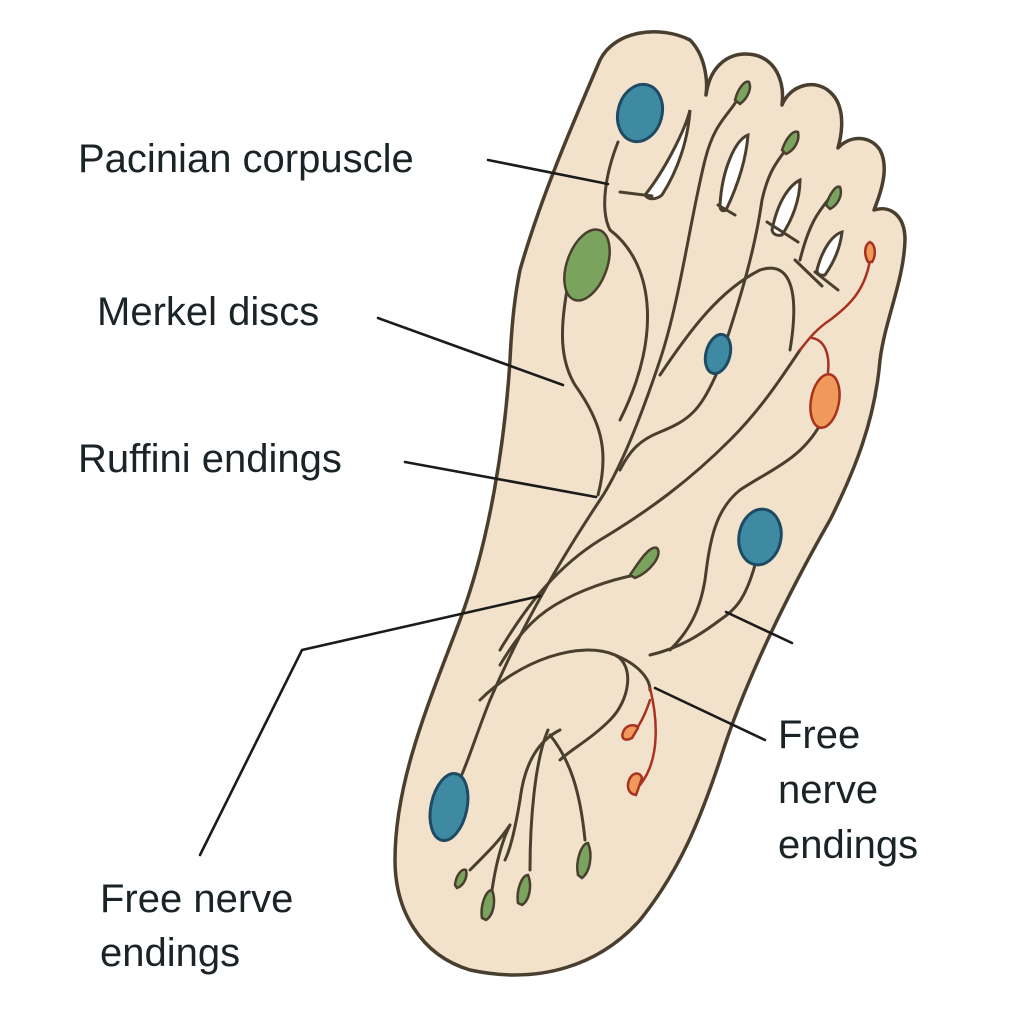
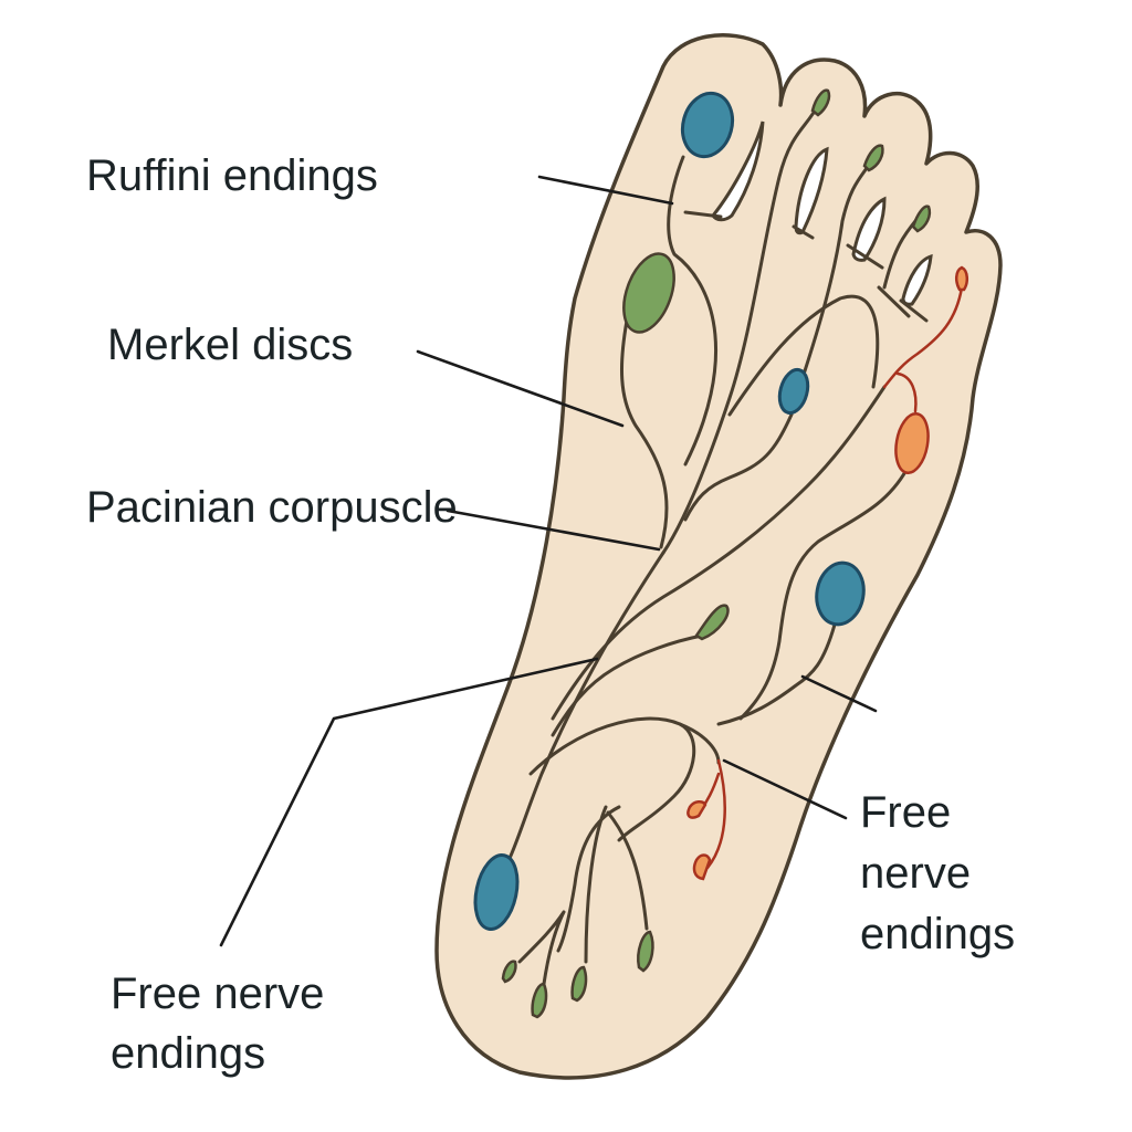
- Pacinian corpuscle
+ Ruffini endings
  Merkel discs
- Ruffini endings
+ Pacinian corpuscle
  Free nerve
  endings
  Free
  nerve
  endings
